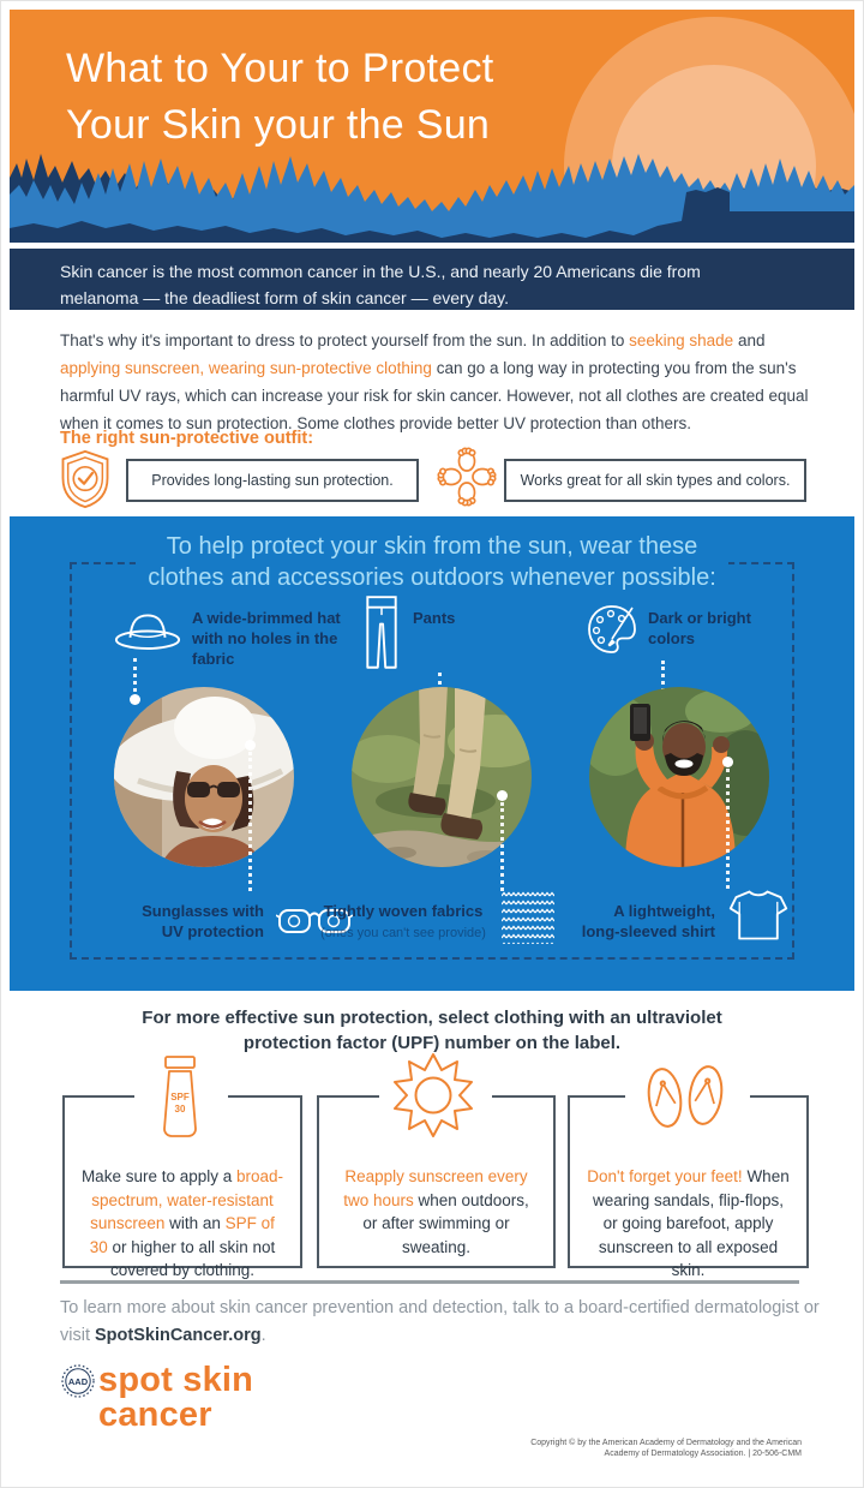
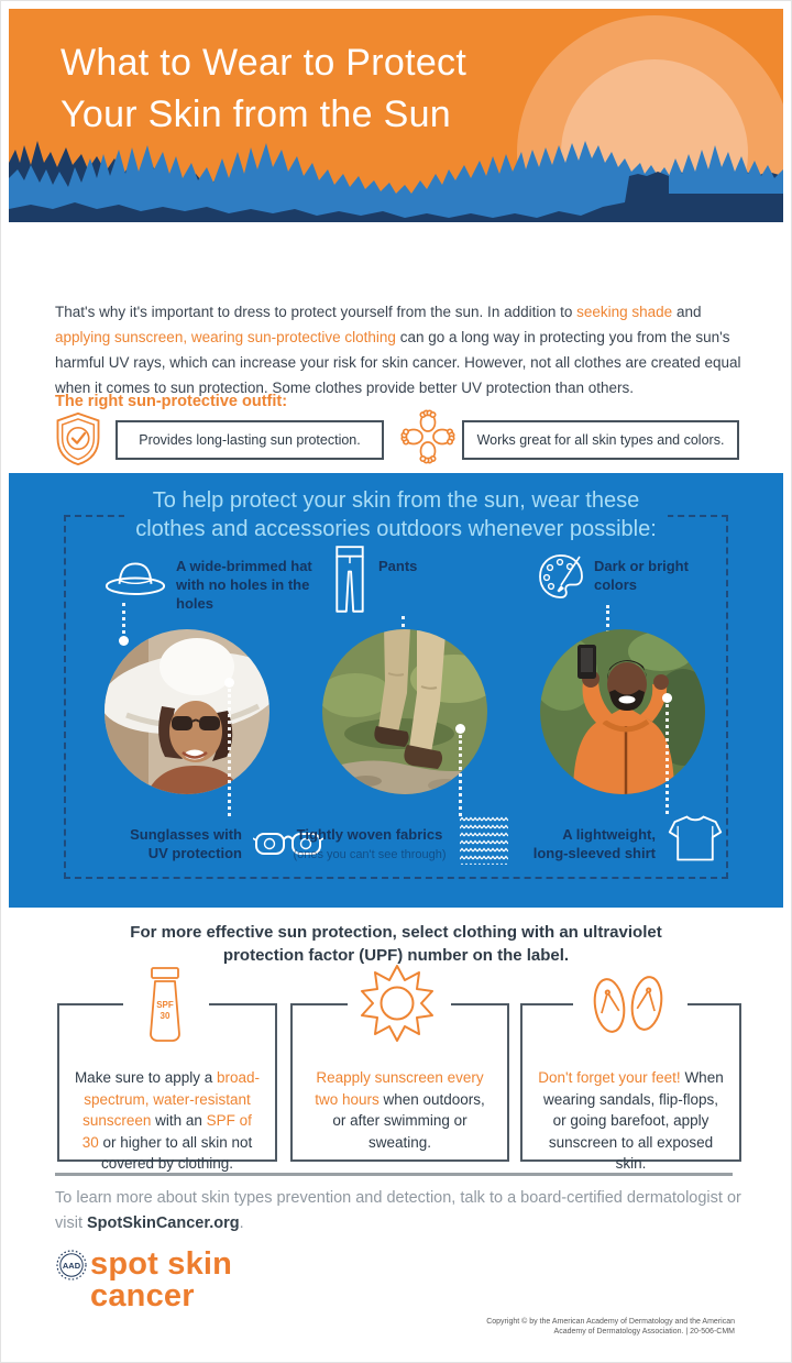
- What to Your to Protect
+ What to Wear to Protect
- Your Skin your the Sun
+ Your Skin from the Sun
- Skin cancer is the most common cancer in the U.S., and nearly 20 Americans die from melanoma — the deadliest form of skin cancer — every day.
  That's why it's important to dress to protect yourself from the sun. In addition to seeking shade and applying sunscreen, wearing sun-protective clothing can go a long way in protecting you from the sun's harmful UV rays, which can increase your risk for skin cancer. However, not all clothes are created equal when it comes to sun protection. Some clothes provide better UV protection than others.
  The right sun-protective outfit:
  Provides long-lasting sun protection.
  Works great for all skin types and colors.
  To help protect your skin from the sun, wear these
  clothes and accessories outdoors whenever possible:
- A wide-brimmed hat with no holes in the fabric
+ A wide-brimmed hat with no holes in the holes
  Pants
  Dark or bright colors
  Sunglasses with
  UV protection
  Tightly woven fabrics
- (ones you can't see provide)
+ (ones you can't see through)
  A lightweight,
  long-sleeved shirt
  For more effective sun protection, select clothing with an ultraviolet
  protection factor (UPF) number on the label.
  SPF
  30
  Make sure to apply a broad-spectrum, water-resistant sunscreen with an SPF of 30 or higher to all skin not covered by clothing.
  Reapply sunscreen every two hours when outdoors, or after swimming or sweating.
  Don't forget your feet! When wearing sandals, flip-flops, or going barefoot, apply sunscreen to all exposed skin.
- To learn more about skin cancer prevention and detection, talk to a board-certified dermatologist or visit SpotSkinCancer.org.
+ To learn more about skin types prevention and detection, talk to a board-certified dermatologist or visit SpotSkinCancer.org.
  AAD
  spot skin
  cancer
